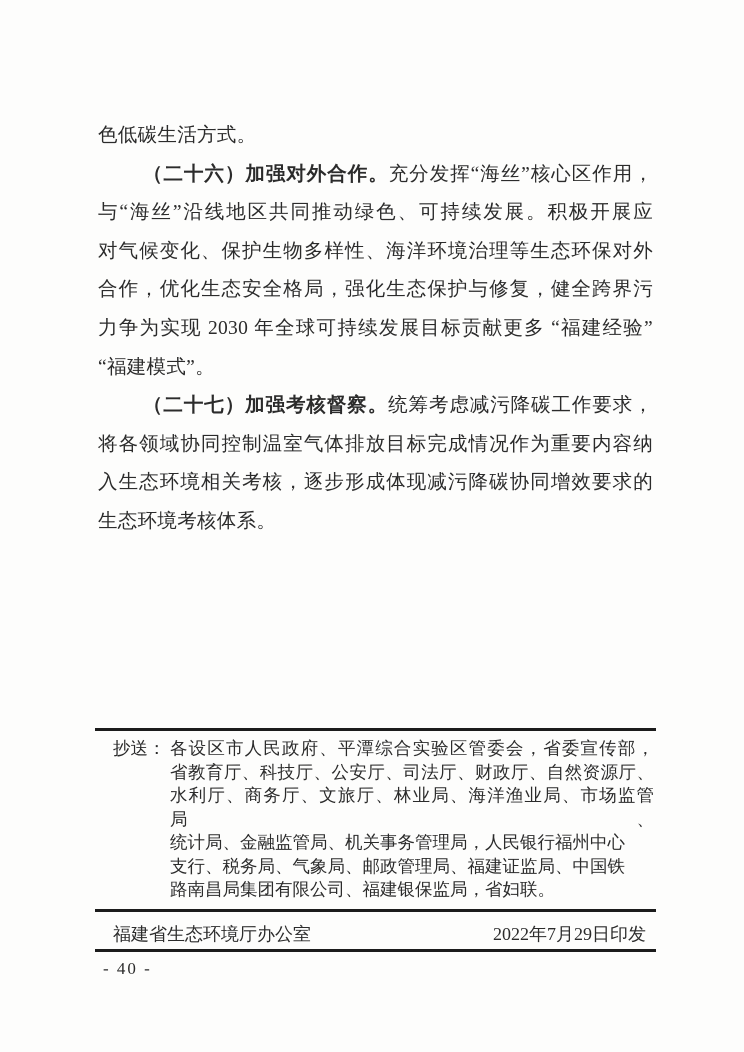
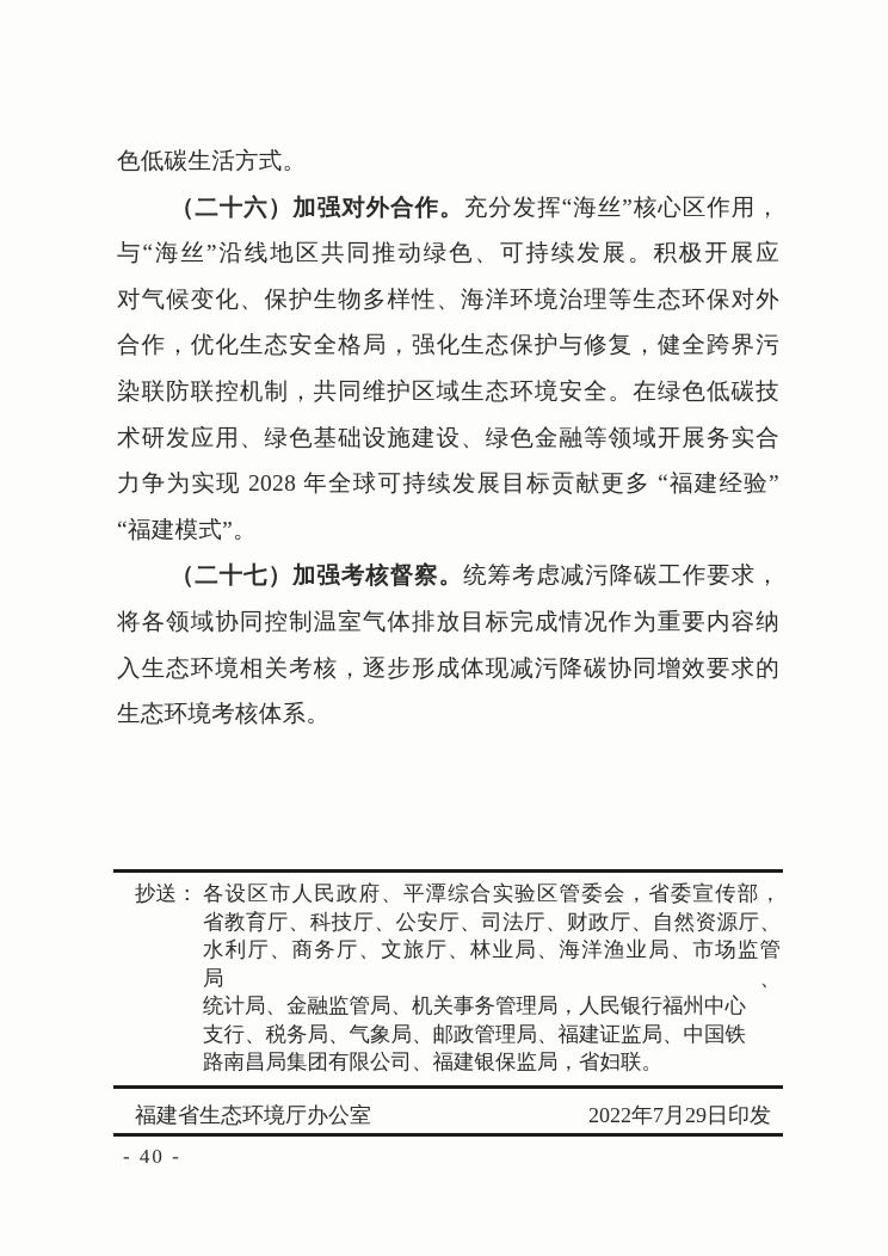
  色低碳生活方式。
  （二十六）加强对外合作。充分发挥“海丝”核心区作用，
  与“海丝”沿线地区共同推动绿色、可持续发展。积极开展应
  对气候变化、保护生物多样性、海洋环境治理等生态环保对外
  合作，优化生态安全格局，强化生态保护与修复，健全跨界污
+ 染联防联控机制，共同维护区域生态环境安全。在绿色低碳技
+ 术研发应用、绿色基础设施建设、绿色金融等领域开展务实合
- 力争为实现 2030 年全球可持续发展目标贡献更多 “福建经验”
+ 力争为实现 2028 年全球可持续发展目标贡献更多 “福建经验”
  “福建模式”。
  （二十七）加强考核督察。统筹考虑减污降碳工作要求，
  将各领域协同控制温室气体排放目标完成情况作为重要内容纳
  入生态环境相关考核，逐步形成体现减污降碳协同增效要求的
  生态环境考核体系。
  抄送：
  各设区市人民政府、平潭综合实验区管委会，省委宣传部，
  省教育厅、科技厅、公安厅、司法厅、财政厅、自然资源厅、
  水利厅、商务厅、文旅厅、林业局、海洋渔业局、市场监管局、
  统计局、金融监管局、机关事务管理局，人民银行福州中心
  支行、税务局、气象局、邮政管理局、福建证监局、中国铁
  路南昌局集团有限公司、福建银保监局，省妇联。
  福建省生态环境厅办公室
  2022年7月29日印发
  - 40 -
